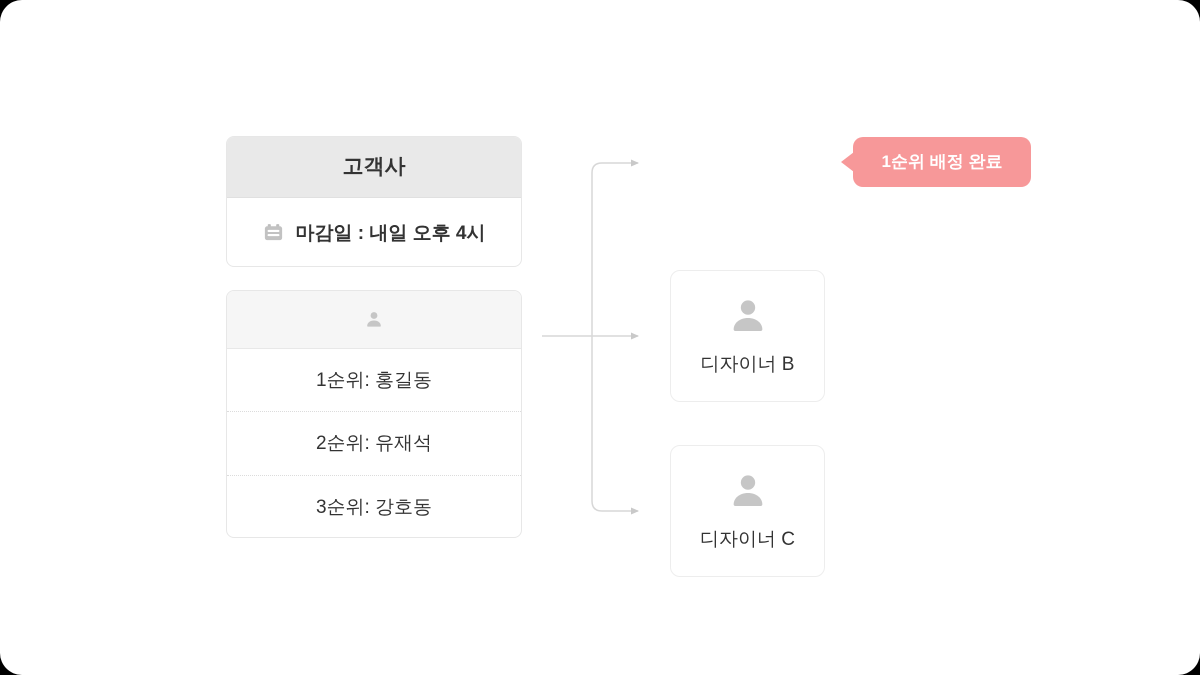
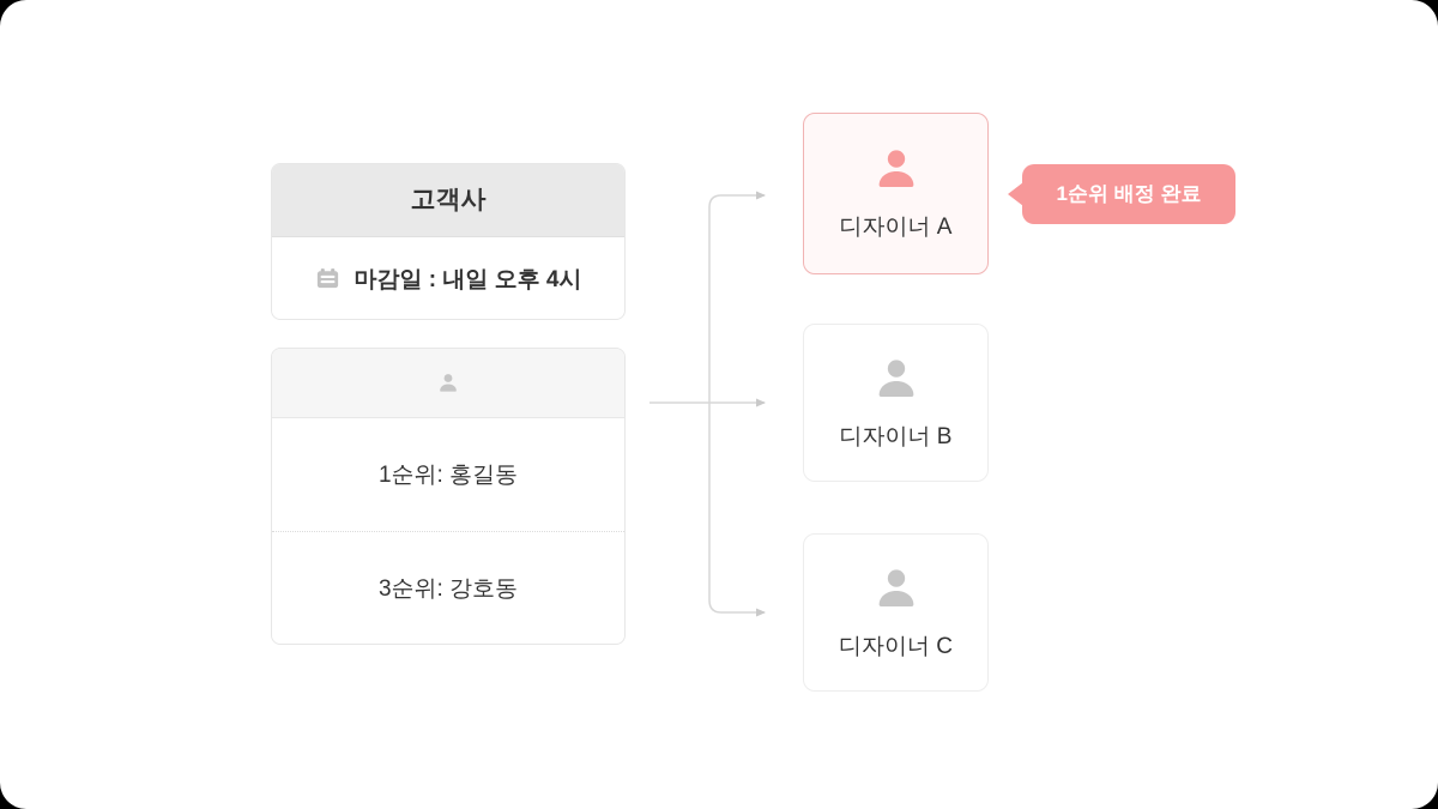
  고객사
  마감일 : 내일 오후 4시
  1순위: 홍길동
- 2순위: 유재석
  3순위: 강호동
+ 디자이너 A
  디자이너 B
  디자이너 C
  1순위 배정 완료
